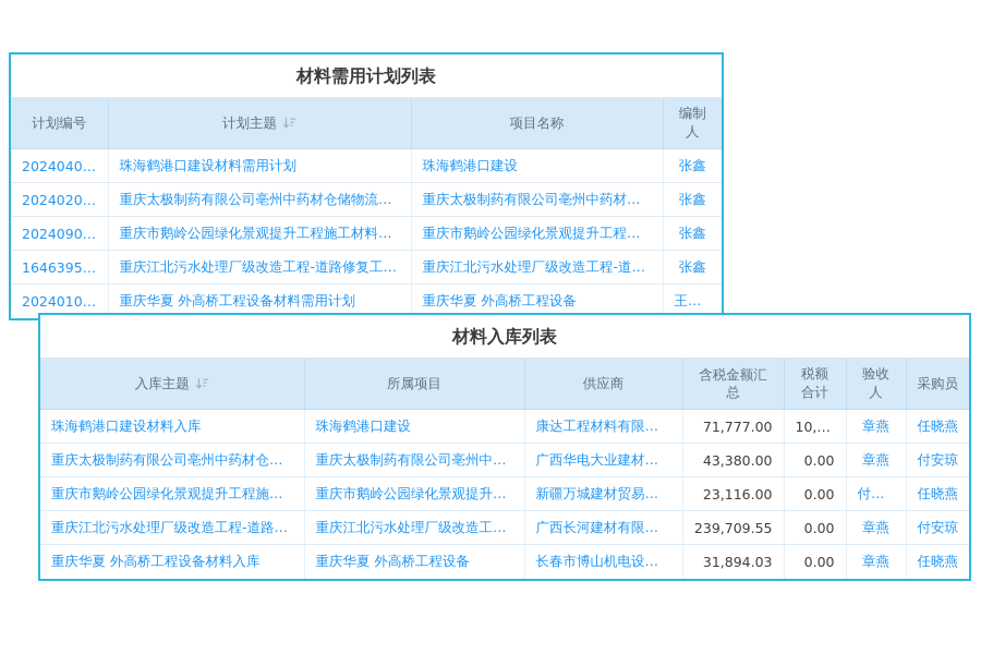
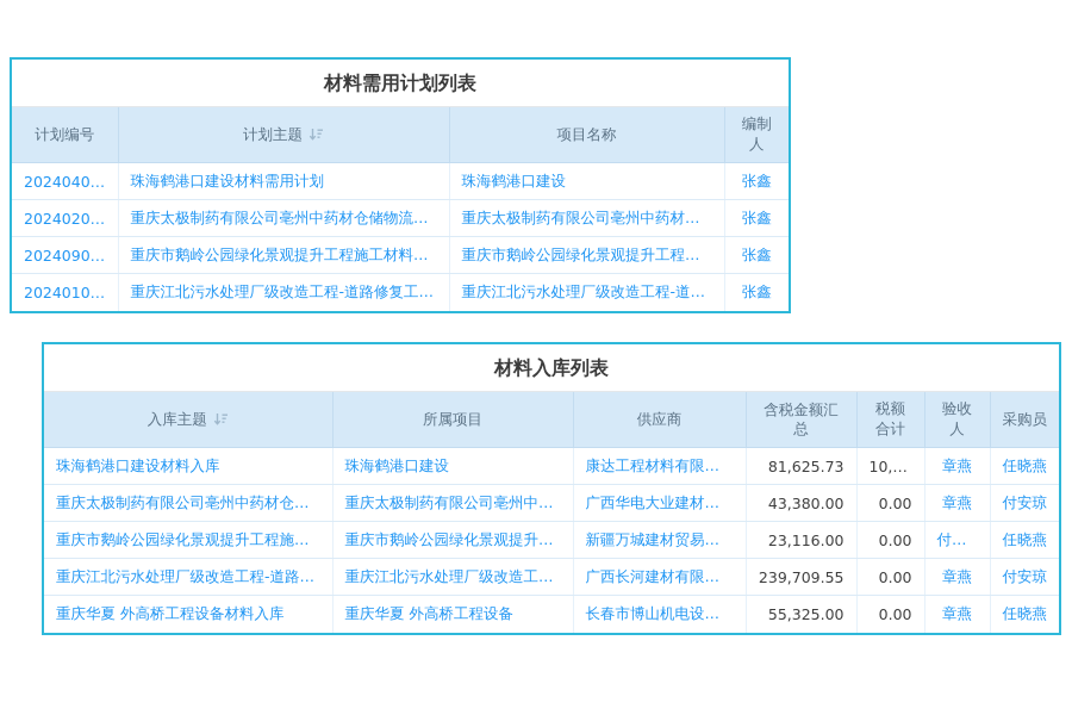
  材料需用计划列表
  计划编号	计划主题	项目名称	编制人
  2024040003	珠海鹤港口建设材料需用计划	珠海鹤港口建设	张鑫
  2024020004	重庆太极制药有限公司亳州中药材仓储物流基地	重庆太极制药有限公司亳州中药材仓储物	张鑫
  2024090001	重庆市鹅岭公园绿化景观提升工程施工材料需用	重庆市鹅岭公园绿化景观提升工程施工	张鑫
- 1646395377	重庆江北污水处理厂级改造工程-道路修复工程主	重庆江北污水处理厂级改造工程-道路修	张鑫
+ 2024010011	重庆江北污水处理厂级改造工程-道路修复工程主	重庆江北污水处理厂级改造工程-道路修	张鑫
- 2024010009	重庆华夏 外高桥工程设备材料需用计划	重庆华夏 外高桥工程设备	王志远
  材料入库列表
  入库主题	所属项目	供应商	含税金额汇总	税额合计	验收人	采购员
- 珠海鹤港口建设材料入库	珠海鹤港口建设	康达工程材料有限公司	71,777.00	10,42...	章燕	任晓燕
+ 珠海鹤港口建设材料入库	珠海鹤港口建设	康达工程材料有限公司	81,625.73	10,42...	章燕	任晓燕
  重庆太极制药有限公司亳州中药材仓储物流	重庆太极制药有限公司亳州中药材	广西华电大业建材有限公	43,380.00	0.00	章燕	付安琼
  重庆市鹅岭公园绿化景观提升工程施工材料	重庆市鹅岭公园绿化景观提升工程	新疆万城建材贸易有限公	23,116.00	0.00	付安琼	任晓燕
  重庆江北污水处理厂级改造工程-道路修复	重庆江北污水处理厂级改造工程-道	广西长河建材有限公司	239,709.55	0.00	章燕	付安琼
- 重庆华夏 外高桥工程设备材料入库	重庆华夏 外高桥工程设备	长春市博山机电设备有限	31,894.03	0.00	章燕	任晓燕
+ 重庆华夏 外高桥工程设备材料入库	重庆华夏 外高桥工程设备	长春市博山机电设备有限	55,325.00	0.00	章燕	任晓燕
